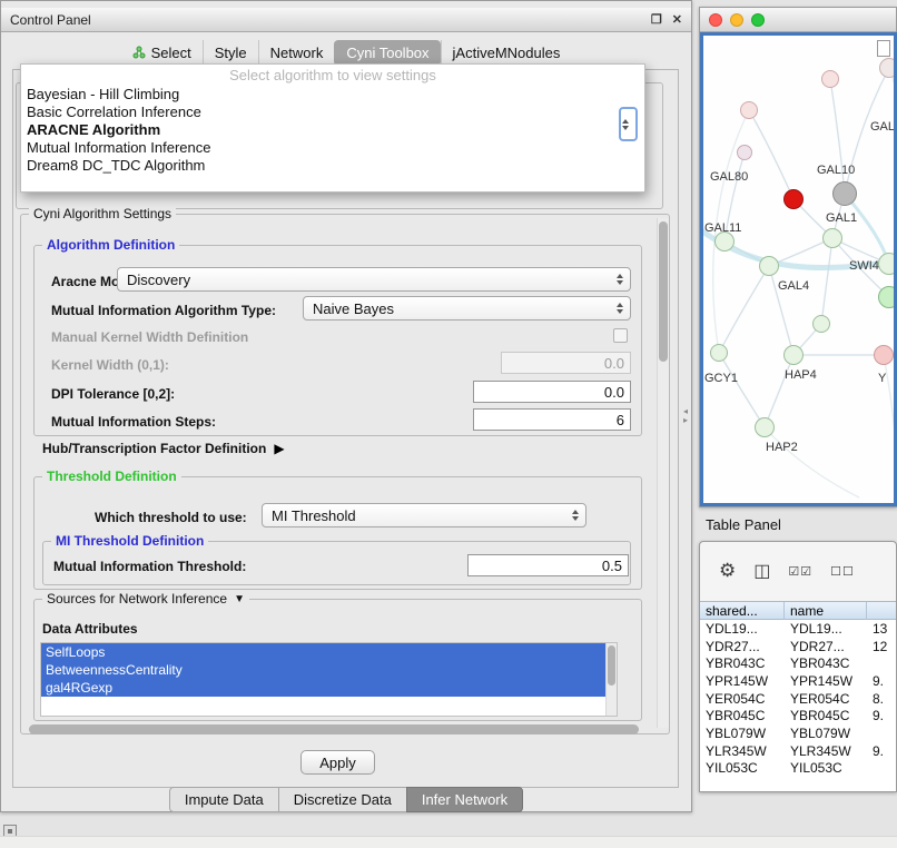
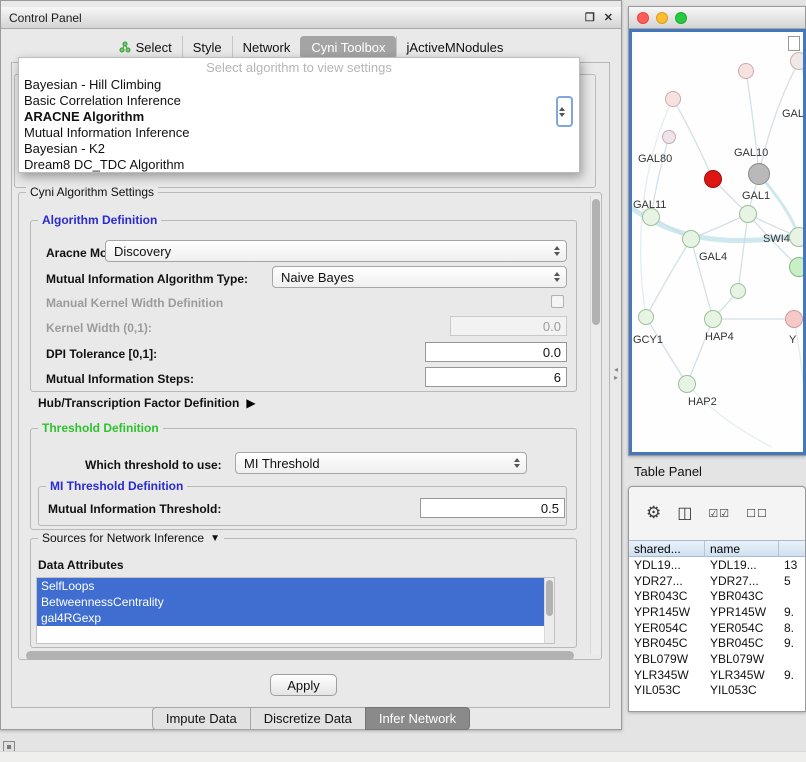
  Control Panel
  ❐
  ✕
  Select
  Style
  Network
  Cyni Toolbox
  jActiveMNodules
  Select algorithm to view settings
  Bayesian - Hill Climbing
  Basic Correlation Inference
  ARACNE Algorithm
  Mutual Information Inference
+ Bayesian - K2
  Dream8 DC_TDC Algorithm
  Cyni Algorithm Settings
  Algorithm Definition
  Aracne Mo
  Discovery
  Mutual Information Algorithm Type:
  Naive Bayes
  Manual Kernel Width Definition
  Kernel Width (0,1):
  0.0
- DPI Tolerance [0,2]:
+ DPI Tolerance [0,1]:
  0.0
  Mutual Information Steps:
  6
  Hub/Transcription Factor Definition
  ▶
  Threshold Definition
  Which threshold to use:
  MI Threshold
  MI Threshold Definition
  Mutual Information Threshold:
  0.5
  Sources for Network Inference
  ▼
  Data Attributes
  SelfLoops
  BetweennessCentrality
  gal4RGexp
  Apply
  Impute Data
  Discretize Data
  Infer Network
  ◂
  ▸
  GAL80
  GAL10
  GAL11
  GAL1
  SWI4
  GAL4
  GCY1
  HAP4
  HAP2
  GAL
  Y
  Table Panel
  ⚙
  ◫
  ☑☑
  ☐☐
  shared...
  name
  YDL19...
  YDL19...
  13
  YDR27...
  YDR27...
- 12
+ 5
  YBR043C
  YBR043C
  YPR145W
  YPR145W
  9.
  YER054C
  YER054C
  8.
  YBR045C
  YBR045C
  9.
  YBL079W
  YBL079W
  YLR345W
  YLR345W
  9.
  YIL053C
  YIL053C
